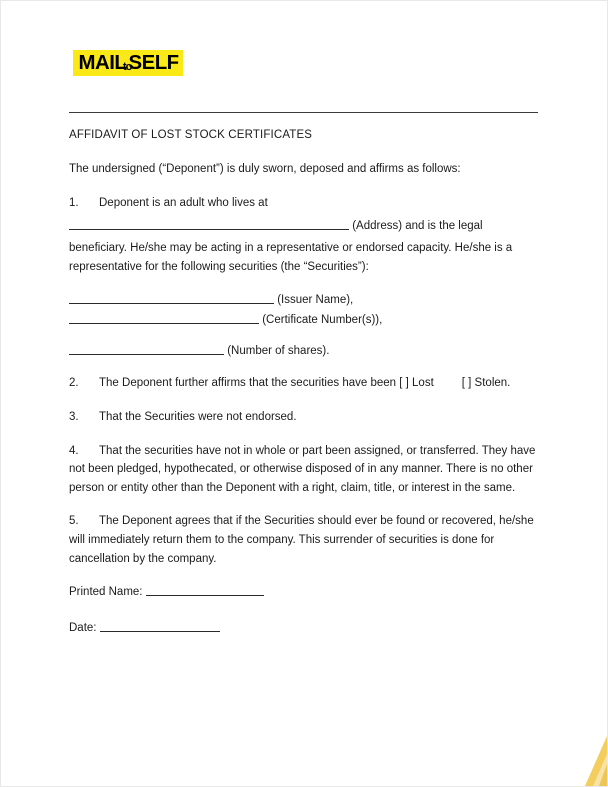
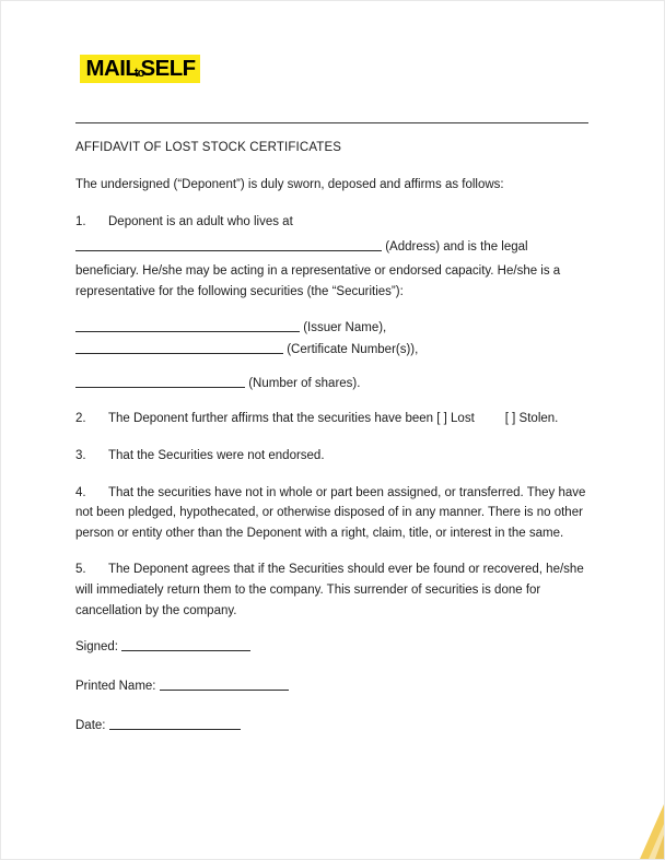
  MAILtoSELF
  AFFIDAVIT OF LOST STOCK CERTIFICATES
  The undersigned (“Deponent”) is duly sworn, deposed and affirms as follows:
  1. Deponent is an adult who lives at
  (Address) and is the legal
  beneficiary. He/she may be acting in a representative or endorsed capacity. He/she is a representative for the following securities (the “Securities”):
  (Issuer Name),
  (Certificate Number(s)),
  (Number of shares).
  2. The Deponent further affirms that the securities have been [ ] Lost [ ] Stolen.
  3. That the Securities were not endorsed.
  4. That the securities have not in whole or part been assigned, or transferred. They have not been pledged, hypothecated, or otherwise disposed of in any manner. There is no other person or entity other than the Deponent with a right, claim, title, or interest in the same.
  5. The Deponent agrees that if the Securities should ever be found or recovered, he/she will immediately return them to the company. This surrender of securities is done for cancellation by the company.
+ Signed:
  Printed Name:
  Date:
